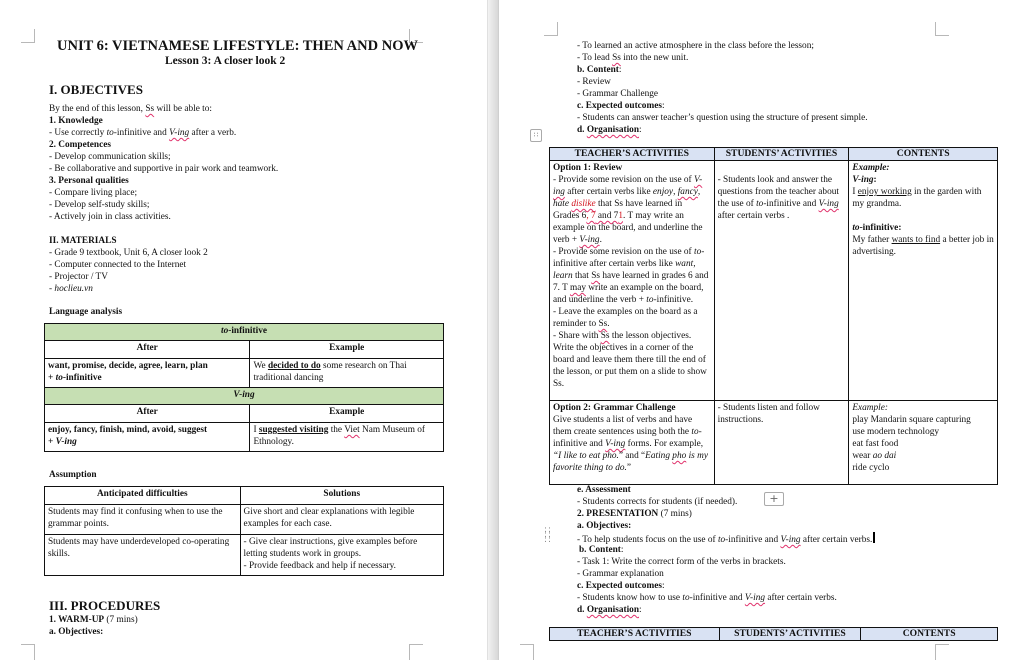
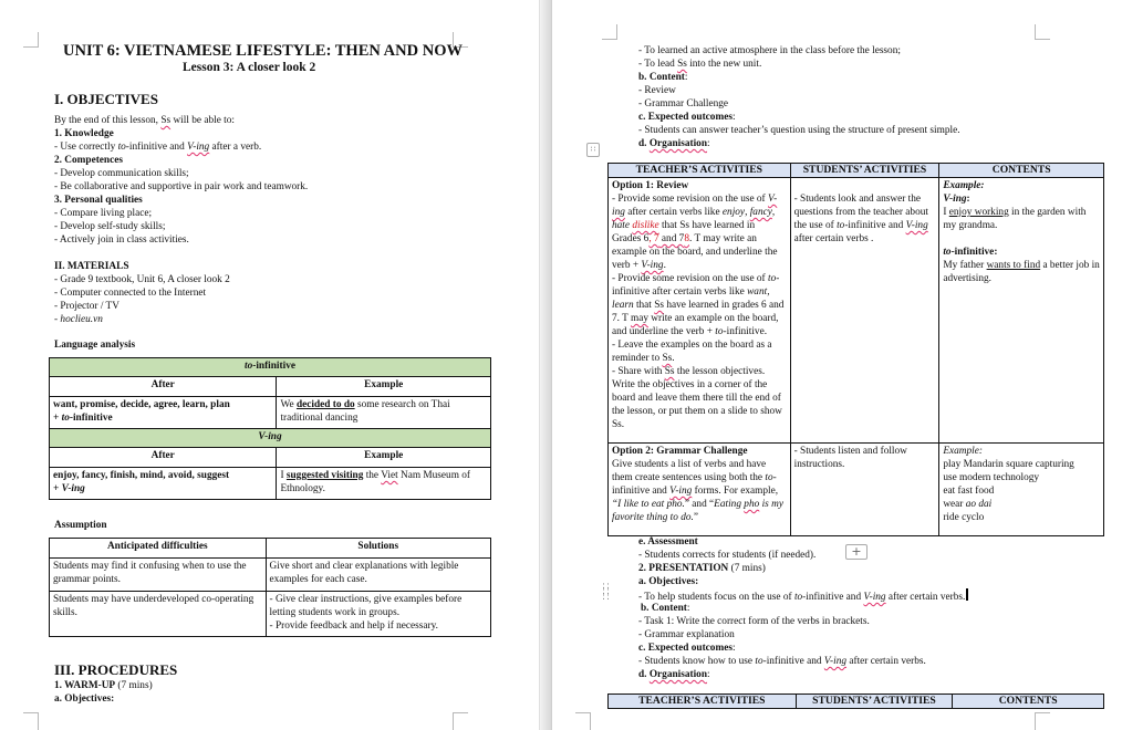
  UNIT 6: VIETNAMESE LIFESTYLE: THEN AND NOW
  Lesson 3: A closer look 2
  I. OBJECTIVES
  By the end of this lesson, Ss will be able to:
  1. Knowledge
  - Use correctly to-infinitive and V-ing after a verb.
  2. Competences
  - Develop communication skills;
  - Be collaborative and supportive in pair work and teamwork.
  3. Personal qualities
  - Compare living place;
  - Develop self-study skills;
  - Actively join in class activities.
  II. MATERIALS
  - Grade 9 textbook, Unit 6, A closer look 2
  - Computer connected to the Internet
  - Projector / TV
  - hoclieu.vn
  Language analysis
  to-infinitive
  After	Example
  want, promise, decide, agree, learn, plan+ to-infinitive	We decided to do some research on Thai traditional dancing
  V-ing
  After	Example
  enjoy, fancy, finish, mind, avoid, suggest+ V-ing	I suggested visiting the Viet Nam Museum of Ethnology.
  Assumption
  Anticipated difficulties	Solutions
  Students may find it confusing when to use the grammar points.	Give short and clear explanations with legible examples for each case.
  Students may have underdeveloped co-operating skills.	- Give clear instructions, give examples before letting students work in groups.- Provide feedback and help if necessary.
  III. PROCEDURES
  1. WARM-UP (7 mins)
  a. Objectives:
  - To learned an active atmosphere in the class before the lesson;
  - To lead Ss into the new unit.
  b. Content:
  - Review
  - Grammar Challenge
  c. Expected outcomes:
  - Students can answer teacher’s question using the structure of present simple.
  d. Organisation:
  ∷
  TEACHER’S ACTIVITIES	STUDENTS’ ACTIVITIES	CONTENTS
- Option 1: Review - Provide some revision on the use of V-ing after certain verbs like enjoy, fancy, hate dislike that Ss have learned in Grades 6, 7 and 71. T may write an example on the board, and underline the verb + V-ing. - Provide some revision on the use of to-infinitive after certain verbs like want, learn that Ss have learned in grades 6 and 7. T may write an example on the board, and underline the verb + to-infinitive. - Leave the examples on the board as a reminder to Ss. - Share with Ss the lesson objectives. Write the objectives in a corner of the board and leave them there till the end of the lesson, or put them on a slide to show Ss.	- Students look and answer the questions from the teacher about the use of to-infinitive and V-ing after certain verbs .	Example: V-ing: I enjoy working in the garden with my grandma. to-infinitive: My father wants to find a better job in advertising.
+ Option 1: Review - Provide some revision on the use of V-ing after certain verbs like enjoy, fancy, hate dislike that Ss have learned in Grades 6, 7 and 78. T may write an example on the board, and underline the verb + V-ing. - Provide some revision on the use of to-infinitive after certain verbs like want, learn that Ss have learned in grades 6 and 7. T may write an example on the board, and underline the verb + to-infinitive. - Leave the examples on the board as a reminder to Ss. - Share with Ss the lesson objectives. Write the objectives in a corner of the board and leave them there till the end of the lesson, or put them on a slide to show Ss.	- Students look and answer the questions from the teacher about the use of to-infinitive and V-ing after certain verbs .	Example: V-ing: I enjoy working in the garden with my grandma. to-infinitive: My father wants to find a better job in advertising.
  Option 2: Grammar Challenge Give students a list of verbs and have them create sentences using both the to-infinitive and V-ing forms. For example, “I like to eat pho.” and “Eating pho is my favorite thing to do.”	- Students listen and follow instructions.	Example: play Mandarin square capturing use modern technology eat fast food wear ao dai ride cyclo
  e. Assessment
  - Students corrects for students (if needed).
  +
  2. PRESENTATION (7 mins)
  a. Objectives:
  ::
  ::
  ::
  - To help students focus on the use of to-infinitive and V-ing after certain verbs.
  b. Content:
  - Task 1: Write the correct form of the verbs in brackets.
  - Grammar explanation
  c. Expected outcomes:
  - Students know how to use to-infinitive and V-ing after certain verbs.
  d. Organisation:
  TEACHER’S ACTIVITIES	STUDENTS’ ACTIVITIES	CONTENTS
